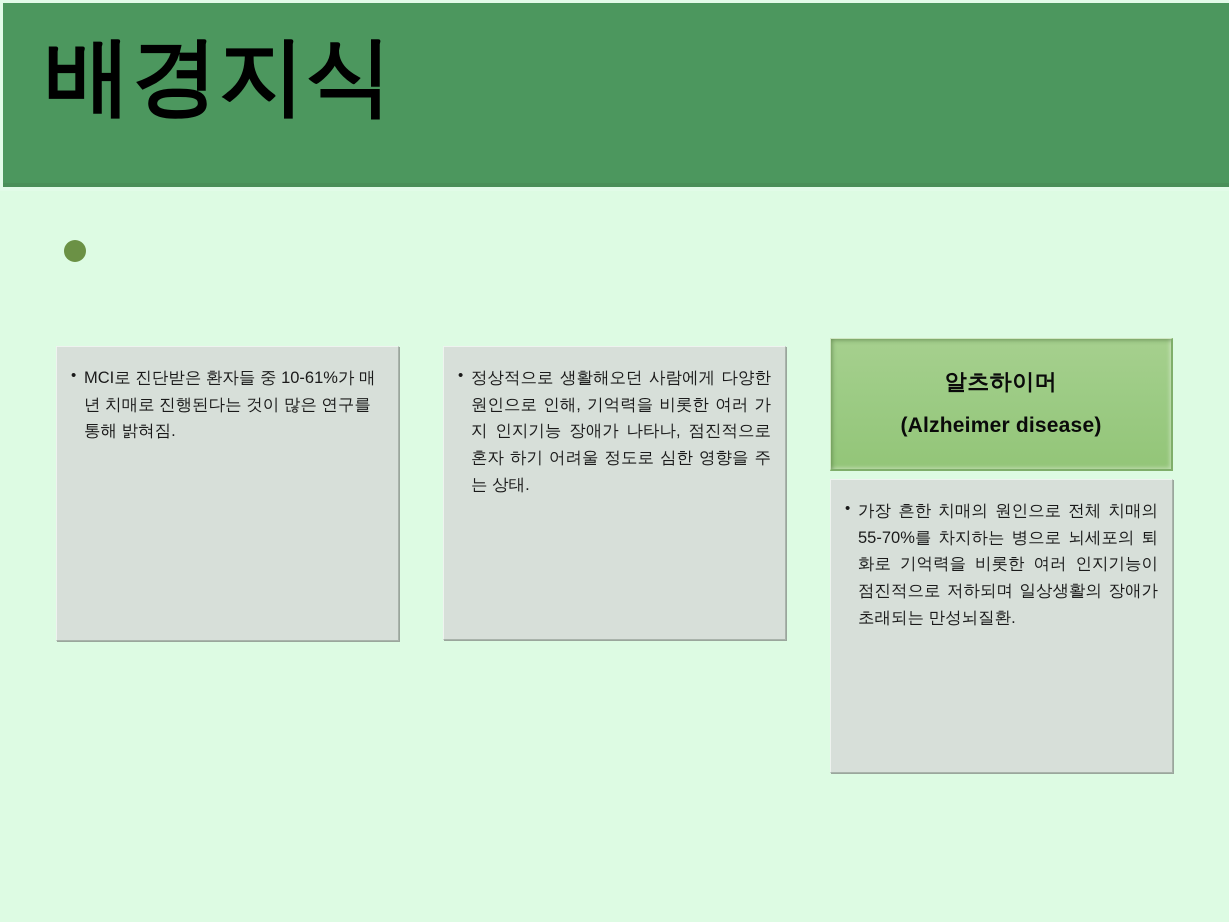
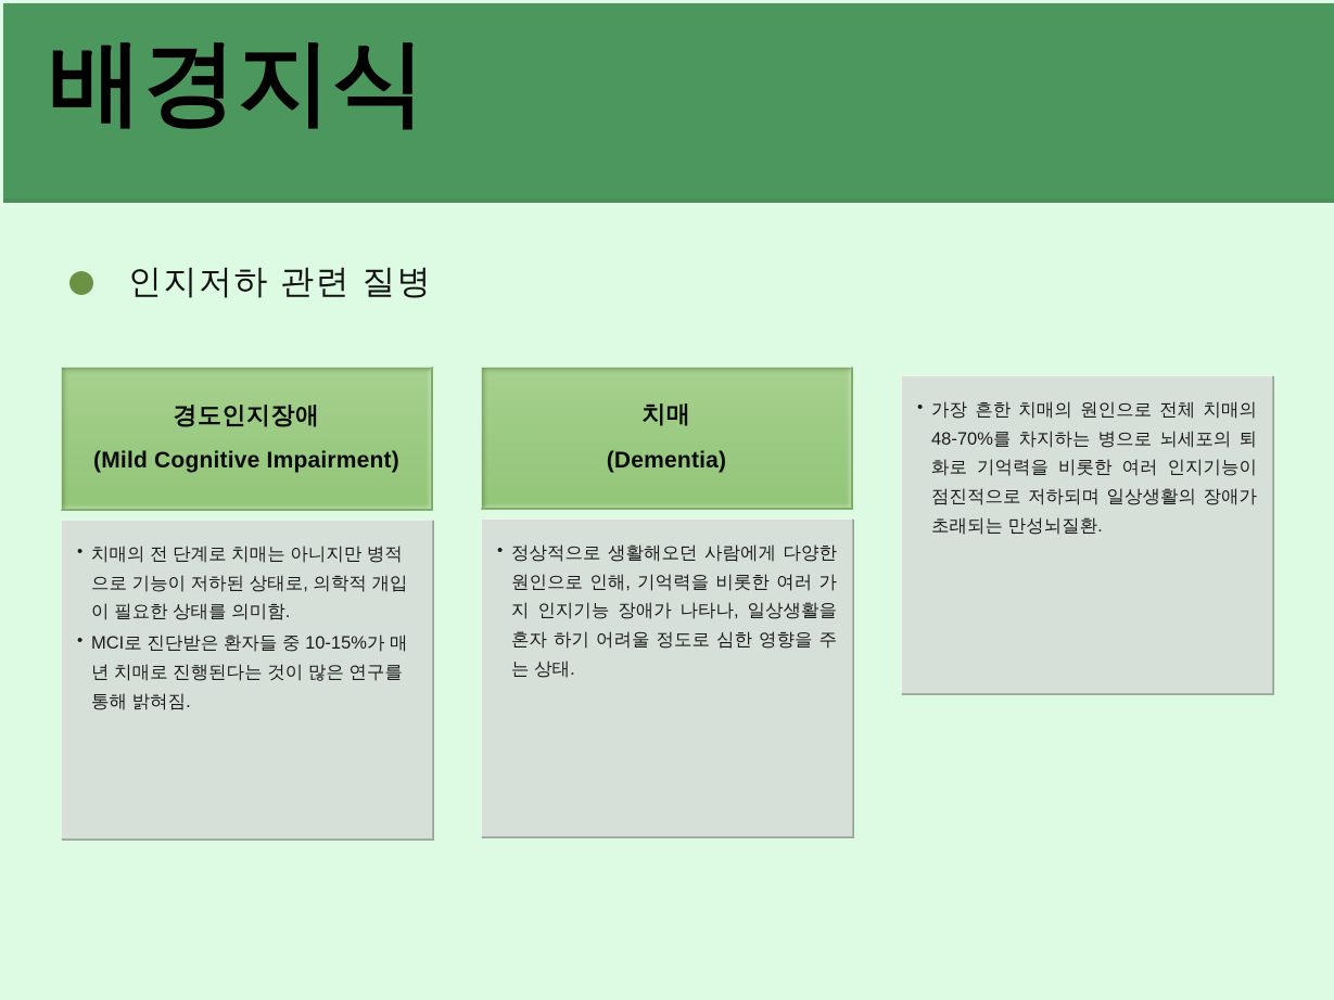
  배경지식
+ 인지저하 관련 질병
+ 경도인지장애
+ (Mild Cognitive Impairment)
+ 치매의 전 단계로 치매는 아니지만 병적으로 기능이 저하된 상태로, 의학적 개입이 필요한 상태를 의미함.
- MCI로 진단받은 환자들 중 10-61%가 매년 치매로 진행된다는 것이 많은 연구를 통해 밝혀짐.
+ MCI로 진단받은 환자들 중 10-15%가 매년 치매로 진행된다는 것이 많은 연구를 통해 밝혀짐.
+ 치매
+ (Dementia)
- 정상적으로 생활해오던 사람에게 다양한 원인으로 인해, 기억력을 비롯한 여러 가지 인지기능 장애가 나타나, 점진적으로 혼자 하기 어려울 정도로 심한 영향을 주는 상태.
+ 정상적으로 생활해오던 사람에게 다양한 원인으로 인해, 기억력을 비롯한 여러 가지 인지기능 장애가 나타나, 일상생활을 혼자 하기 어려울 정도로 심한 영향을 주는 상태.
- 알츠하이머
- (Alzheimer disease)
- 가장 흔한 치매의 원인으로 전체 치매의 55-70%를 차지하는 병으로 뇌세포의 퇴화로 기억력을 비롯한 여러 인지기능이 점진적으로 저하되며 일상생활의 장애가 초래되는 만성뇌질환.
+ 가장 흔한 치매의 원인으로 전체 치매의 48-70%를 차지하는 병으로 뇌세포의 퇴화로 기억력을 비롯한 여러 인지기능이 점진적으로 저하되며 일상생활의 장애가 초래되는 만성뇌질환.
